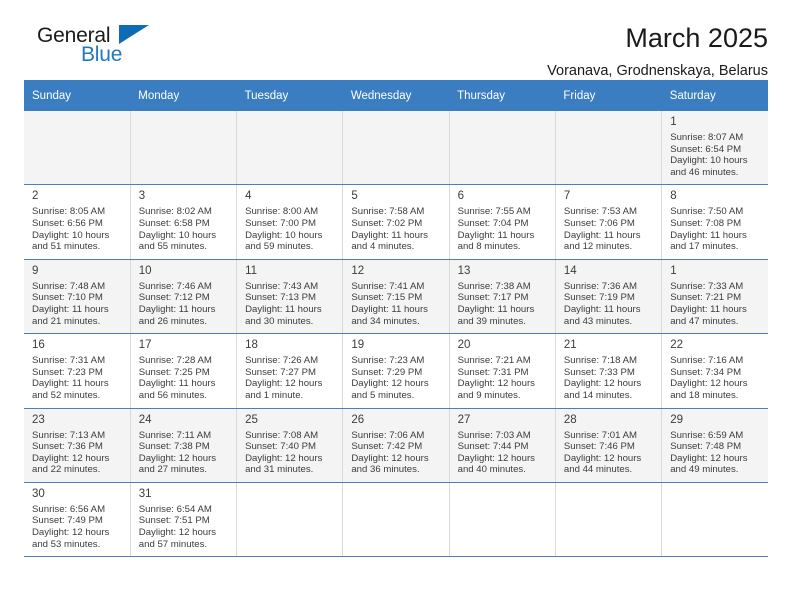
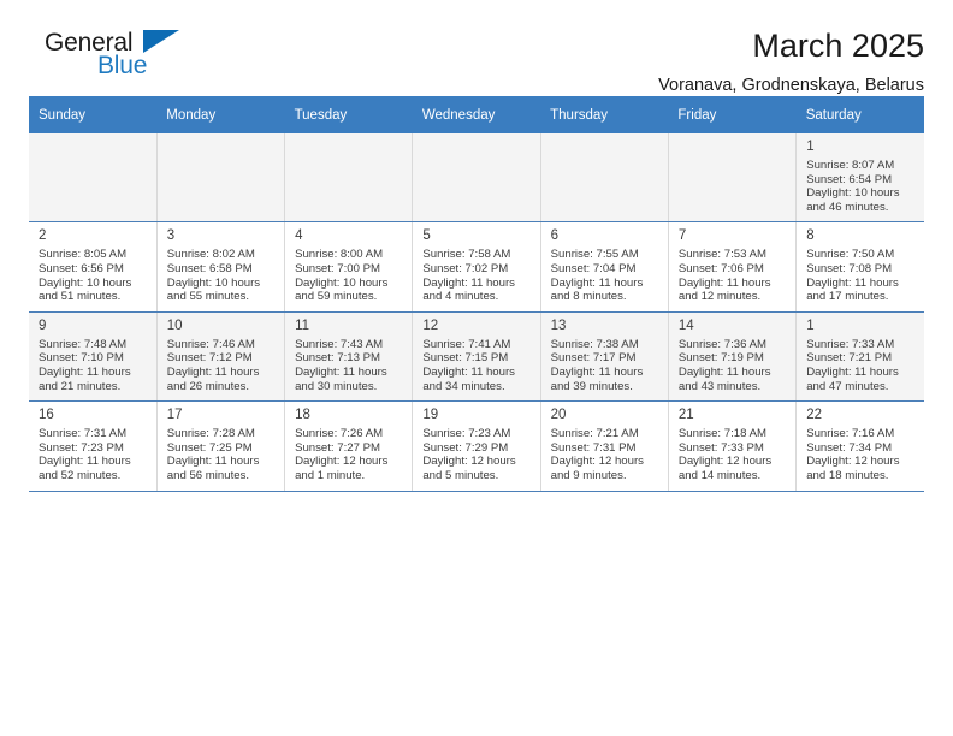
  General
  Blue
  March 2025
  Voranava, Grodnenskaya, Belarus
  Sunday	Monday	Tuesday	Wednesday	Thursday	Friday	Saturday
  						1Sunrise: 8:07 AMSunset: 6:54 PMDaylight: 10 hoursand 46 minutes.
  2Sunrise: 8:05 AMSunset: 6:56 PMDaylight: 10 hoursand 51 minutes.	3Sunrise: 8:02 AMSunset: 6:58 PMDaylight: 10 hoursand 55 minutes.	4Sunrise: 8:00 AMSunset: 7:00 PMDaylight: 10 hoursand 59 minutes.	5Sunrise: 7:58 AMSunset: 7:02 PMDaylight: 11 hoursand 4 minutes.	6Sunrise: 7:55 AMSunset: 7:04 PMDaylight: 11 hoursand 8 minutes.	7Sunrise: 7:53 AMSunset: 7:06 PMDaylight: 11 hoursand 12 minutes.	8Sunrise: 7:50 AMSunset: 7:08 PMDaylight: 11 hoursand 17 minutes.
  9Sunrise: 7:48 AMSunset: 7:10 PMDaylight: 11 hoursand 21 minutes.	10Sunrise: 7:46 AMSunset: 7:12 PMDaylight: 11 hoursand 26 minutes.	11Sunrise: 7:43 AMSunset: 7:13 PMDaylight: 11 hoursand 30 minutes.	12Sunrise: 7:41 AMSunset: 7:15 PMDaylight: 11 hoursand 34 minutes.	13Sunrise: 7:38 AMSunset: 7:17 PMDaylight: 11 hoursand 39 minutes.	14Sunrise: 7:36 AMSunset: 7:19 PMDaylight: 11 hoursand 43 minutes.	1Sunrise: 7:33 AMSunset: 7:21 PMDaylight: 11 hoursand 47 minutes.
  16Sunrise: 7:31 AMSunset: 7:23 PMDaylight: 11 hoursand 52 minutes.	17Sunrise: 7:28 AMSunset: 7:25 PMDaylight: 11 hoursand 56 minutes.	18Sunrise: 7:26 AMSunset: 7:27 PMDaylight: 12 hoursand 1 minute.	19Sunrise: 7:23 AMSunset: 7:29 PMDaylight: 12 hoursand 5 minutes.	20Sunrise: 7:21 AMSunset: 7:31 PMDaylight: 12 hoursand 9 minutes.	21Sunrise: 7:18 AMSunset: 7:33 PMDaylight: 12 hoursand 14 minutes.	22Sunrise: 7:16 AMSunset: 7:34 PMDaylight: 12 hoursand 18 minutes.
- 23Sunrise: 7:13 AMSunset: 7:36 PMDaylight: 12 hoursand 22 minutes.	24Sunrise: 7:11 AMSunset: 7:38 PMDaylight: 12 hoursand 27 minutes.	25Sunrise: 7:08 AMSunset: 7:40 PMDaylight: 12 hoursand 31 minutes.	26Sunrise: 7:06 AMSunset: 7:42 PMDaylight: 12 hoursand 36 minutes.	27Sunrise: 7:03 AMSunset: 7:44 PMDaylight: 12 hoursand 40 minutes.	28Sunrise: 7:01 AMSunset: 7:46 PMDaylight: 12 hoursand 44 minutes.	29Sunrise: 6:59 AMSunset: 7:48 PMDaylight: 12 hoursand 49 minutes.
- 30Sunrise: 6:56 AMSunset: 7:49 PMDaylight: 12 hoursand 53 minutes.	31Sunrise: 6:54 AMSunset: 7:51 PMDaylight: 12 hoursand 57 minutes.
